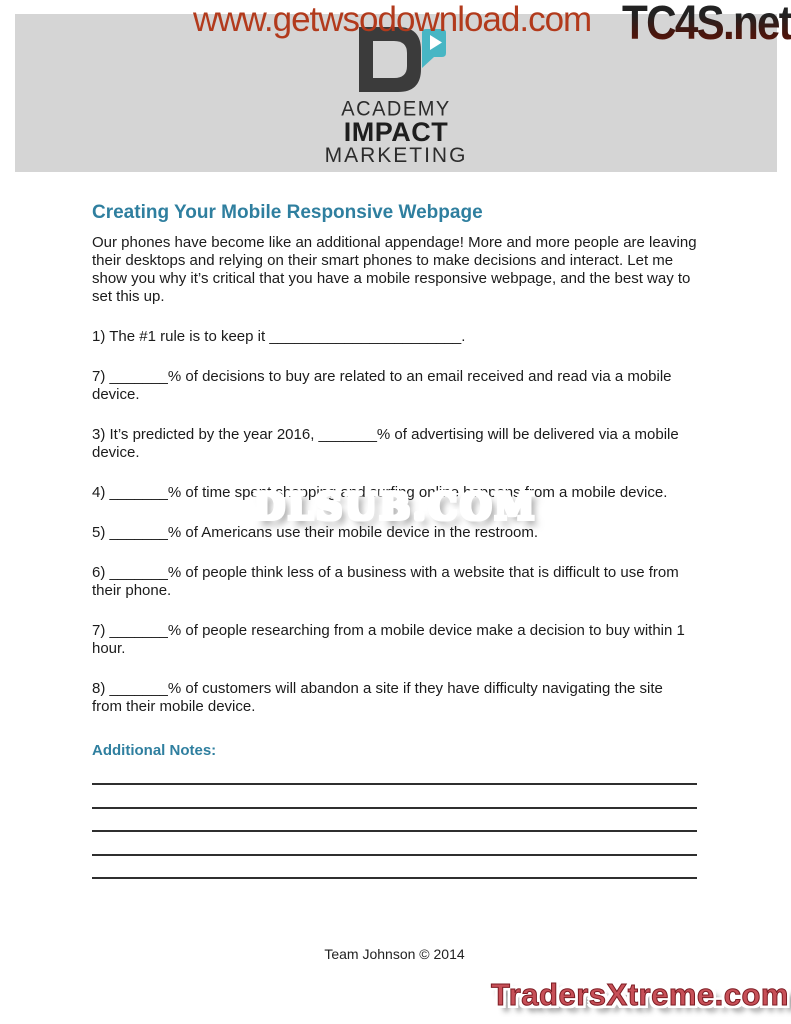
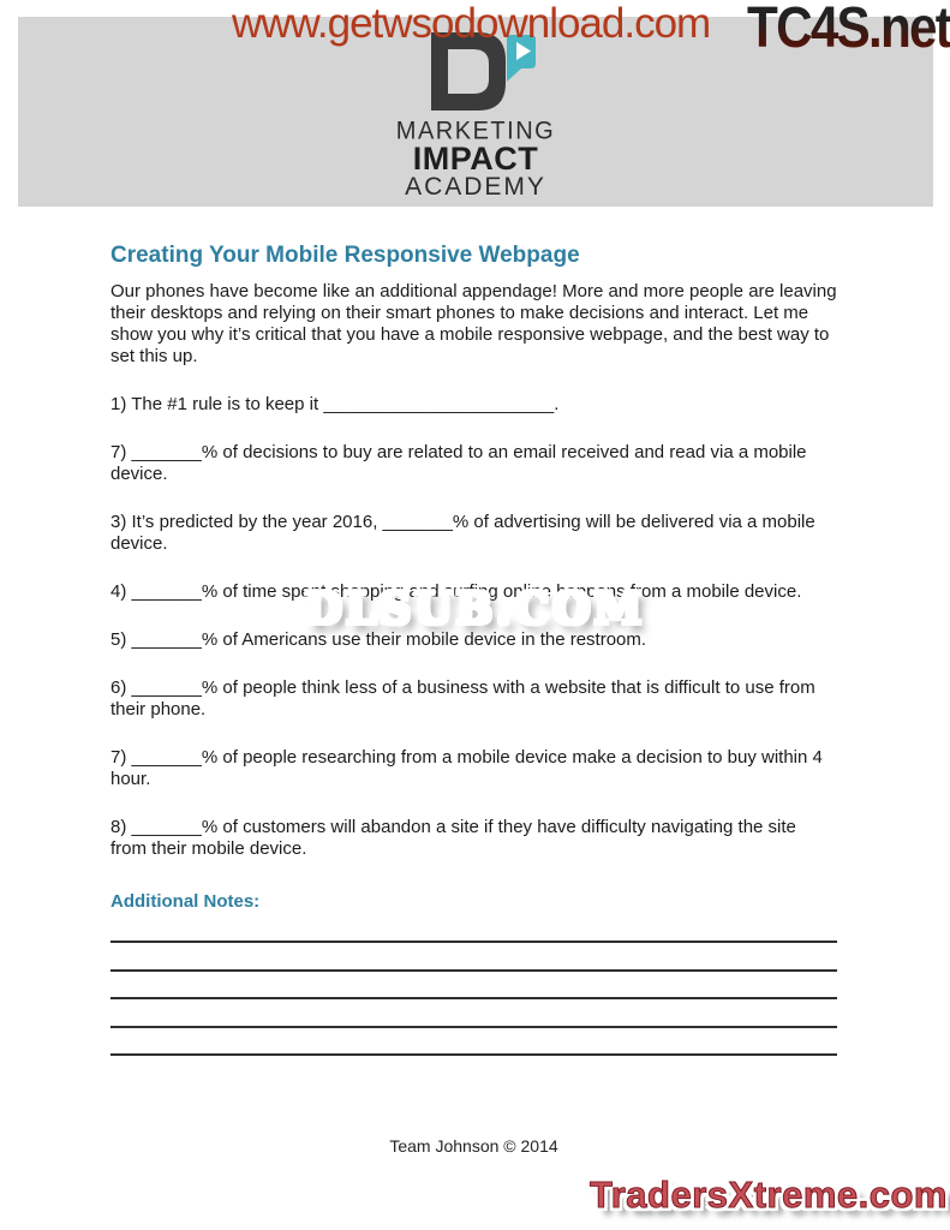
  www.getwsodownload.com
  TC4S.net
- ACADEMY
+ MARKETING
  IMPACT
- MARKETING
+ ACADEMY
  Creating Your Mobile Responsive Webpage
  Our phones have become like an additional appendage! More and more people are leaving their desktops and relying on their smart phones to make decisions and interact. Let me show you why it’s critical that you have a mobile responsive webpage, and the best way to set this up.
  1) The #1 rule is to keep it _______________________.
  7) _______% of decisions to buy are related to an email received and read via a mobile device.
  3) It’s predicted by the year 2016, _______% of advertising will be delivered via a mobile device.
  5) _______% of Americans use their mobile device in the restroom.
  6) _______% of people think less of a business with a website that is difficult to use from their phone.
- 7) _______% of people researching from a mobile device make a decision to buy within 1 hour.
+ 7) _______% of people researching from a mobile device make a decision to buy within 4 hour.
  8) _______% of customers will abandon a site if they have difficulty navigating the site from their mobile device.
  Additional Notes:
  Team Johnson © 2014
  DLSUB.COM
  TradersXtreme.com
